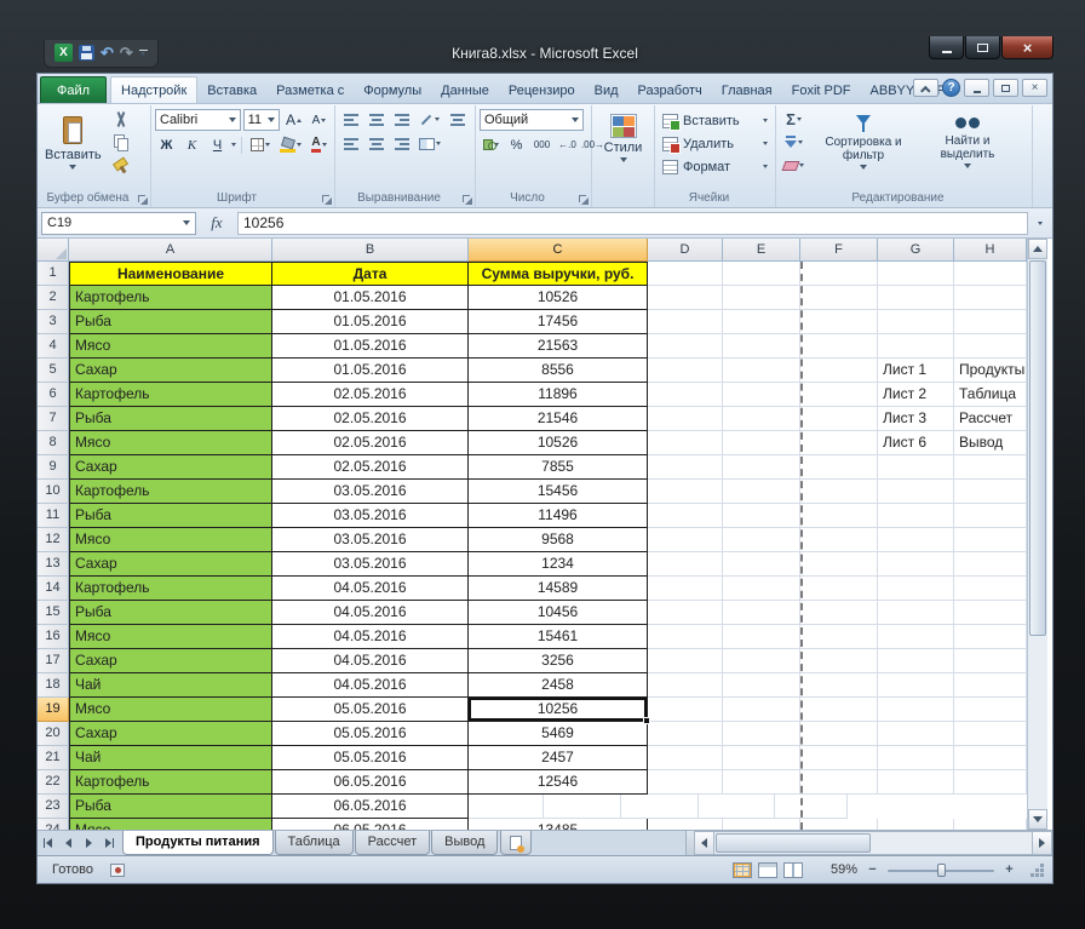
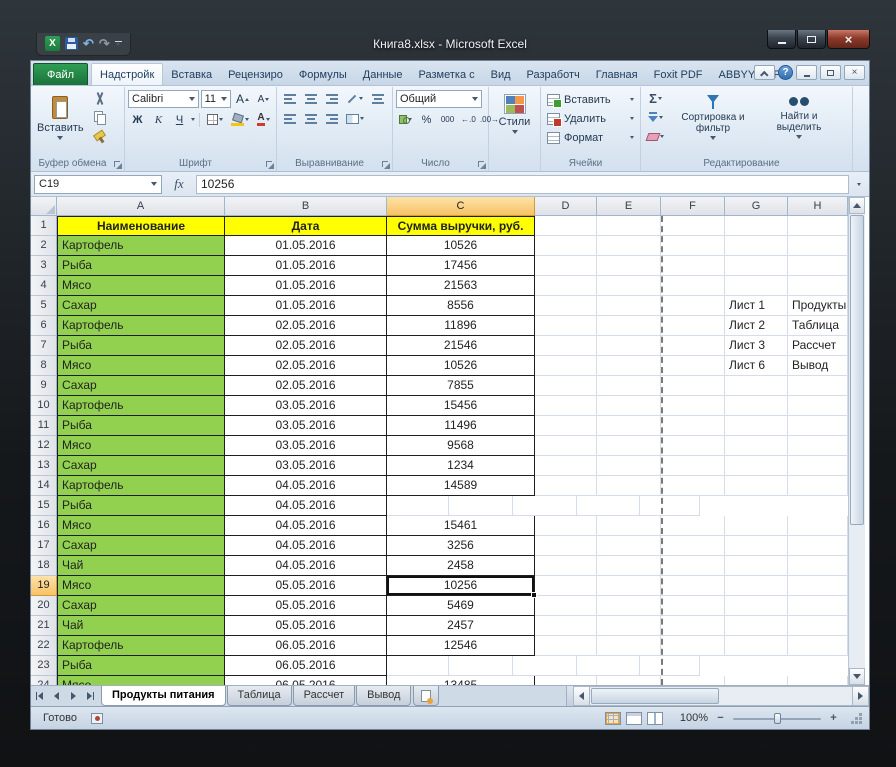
  X
  Книга8.xlsx - Microsoft Excel
  ×
  Файл
  Надстройк
  Вставка
- Разметка с
+ Рецензиро
  Формулы
  Данные
- Рецензиро
+ Разметка с
  Вид
  Разработч
  Главная
  Foxit PDF
  ABBYYF
  ?
  ×
  Вставить
  Буфер обмена
  Calibri
  11
  А
  А
  Ж
  К
  Ч
  А
  Шрифт
  Выравнивание
  Общий
  %
  000
  ←.0
  .00→
  Число
  Стили
  Вставить
  Удалить
  Формат
  Ячейки
  Σ
  Сортировка и фильтр
  Найти и выделить
  Редактирование
  C19
  fx
  10256
  A
  B
  C
  D
  E
  F
  G
  H
  1
  Наименование
  Дата
  Сумма выручки, руб.
  2
  Картофель
  01.05.2016
  10526
  3
  Рыба
  01.05.2016
  17456
  4
  Мясо
  01.05.2016
  21563
  5
  Сахар
  01.05.2016
  8556
  Лист 1
  Продукты
  6
  Картофель
  02.05.2016
  11896
  Лист 2
  Таблица
  7
  Рыба
  02.05.2016
  21546
  Лист 3
  Рассчет
  8
  Мясо
  02.05.2016
  10526
  Лист 6
  Вывод
  9
  Сахар
  02.05.2016
  7855
  10
  Картофель
  03.05.2016
  15456
  11
  Рыба
  03.05.2016
  11496
  12
  Мясо
  03.05.2016
  9568
  13
  Сахар
  03.05.2016
  1234
  14
  Картофель
  04.05.2016
  14589
  15
  Рыба
  04.05.2016
- 10456
  16
  Мясо
  04.05.2016
  15461
  17
  Сахар
  04.05.2016
  3256
  18
  Чай
  04.05.2016
  2458
  19
  Мясо
  05.05.2016
  10256
  20
  Сахар
  05.05.2016
  5469
  21
  Чай
  05.05.2016
  2457
  22
  Картофель
  06.05.2016
  12546
  23
  Рыба
  06.05.2016
  Продукты питания
  Таблица
  Рассчет
  Вывод
  Готово
- 59%
+ 100%
  −
  +
